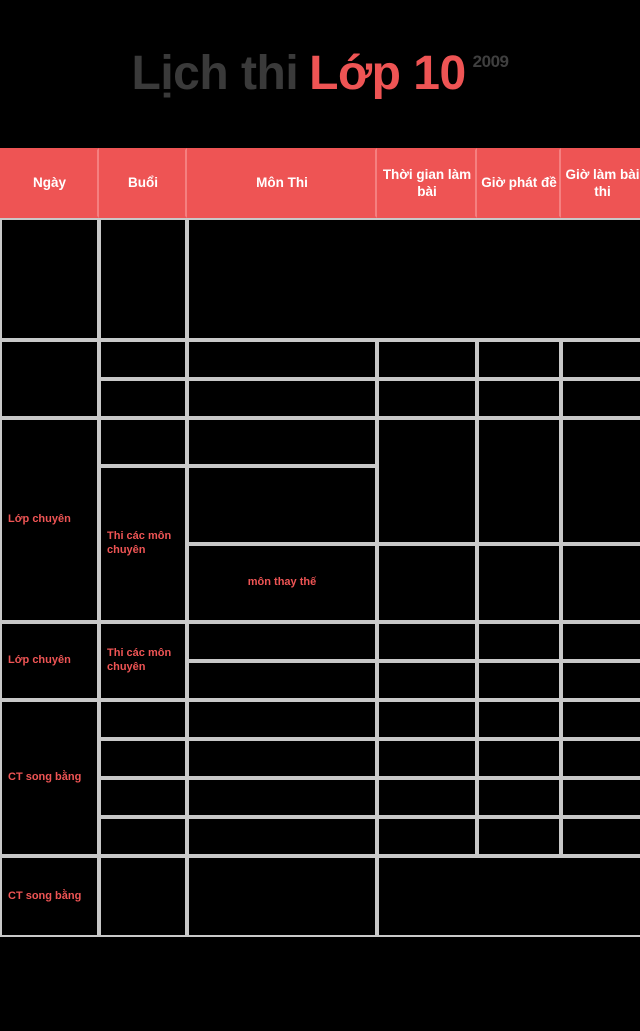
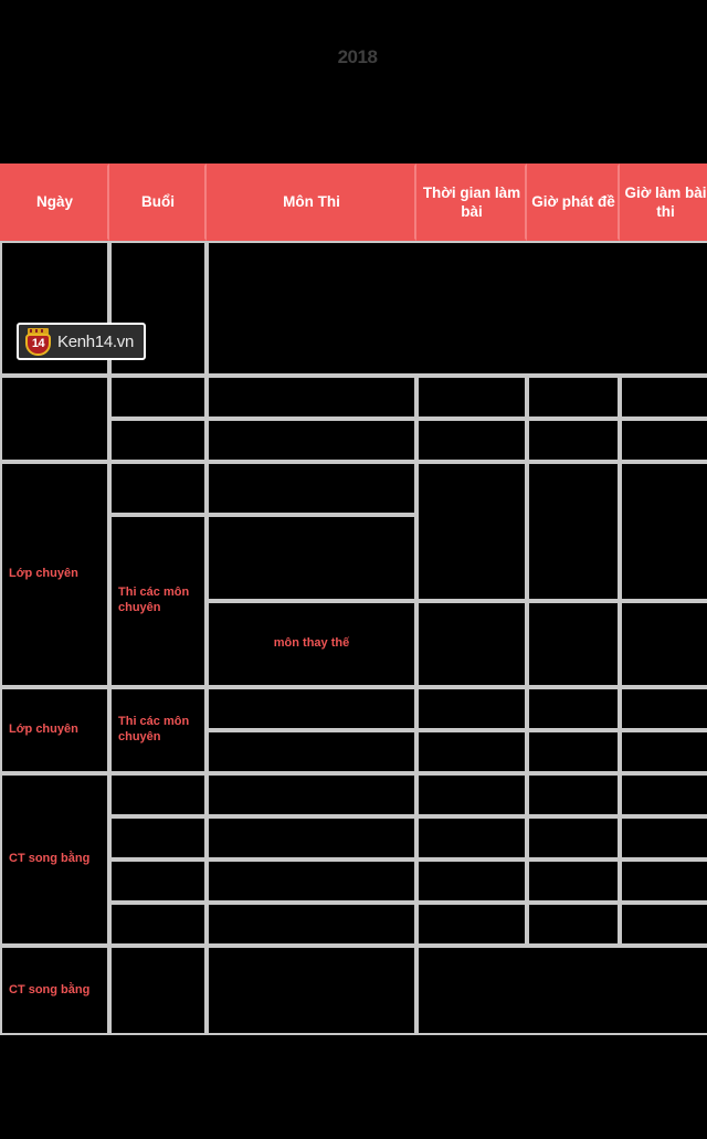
- Lịch thi
- Lớp 10
- 2009
+ 2018
  Ngày	Buổi	Môn Thi	Thời gian làm bài	Giờ phát đề	Giờ làm bài thi
  Lớp chuyên
  Thi các môn chuyên
  môn thay thế
  Lớp chuyên	Thi các môn chuyên
  CT song bằng
  CT song bằng
+ 14
+ Kenh14.vn
